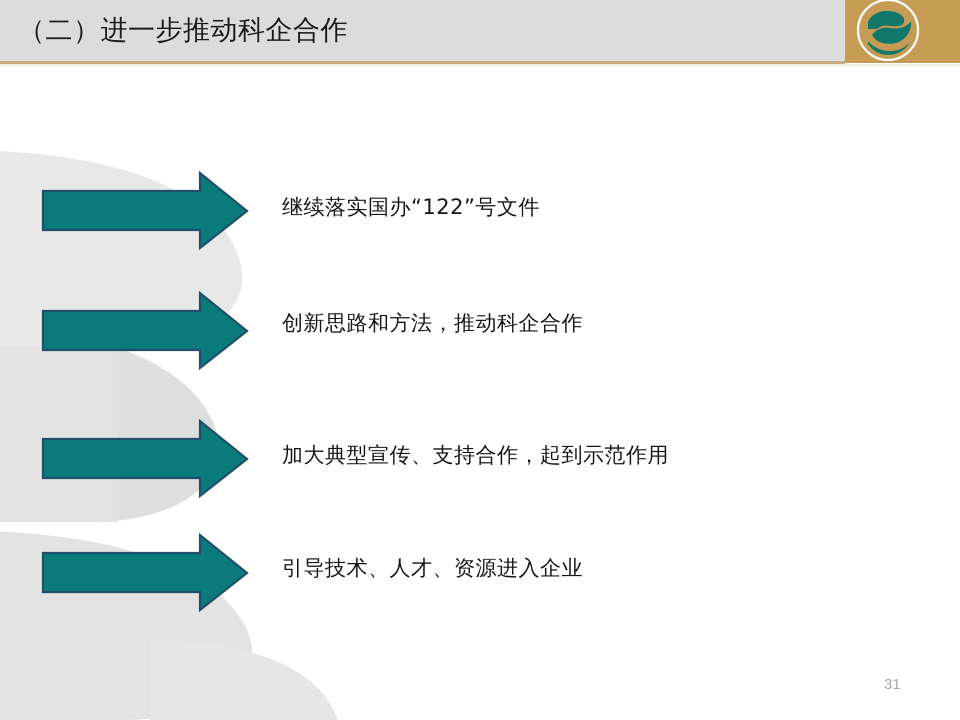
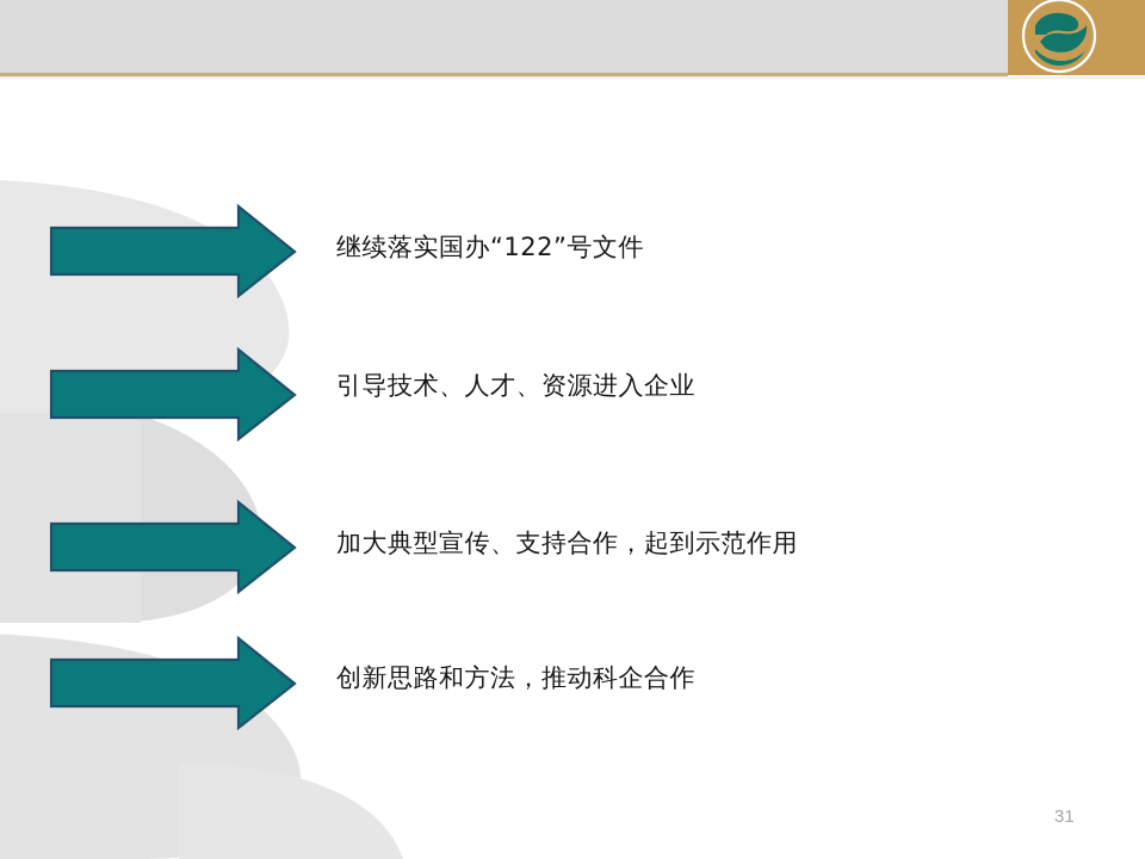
- （二）进一步推动科企合作
  继续落实国办“122”号文件
- 创新思路和方法，推动科企合作
+ 引导技术、人才、资源进入企业
  加大典型宣传、支持合作，起到示范作用
- 引导技术、人才、资源进入企业
+ 创新思路和方法，推动科企合作
  31
